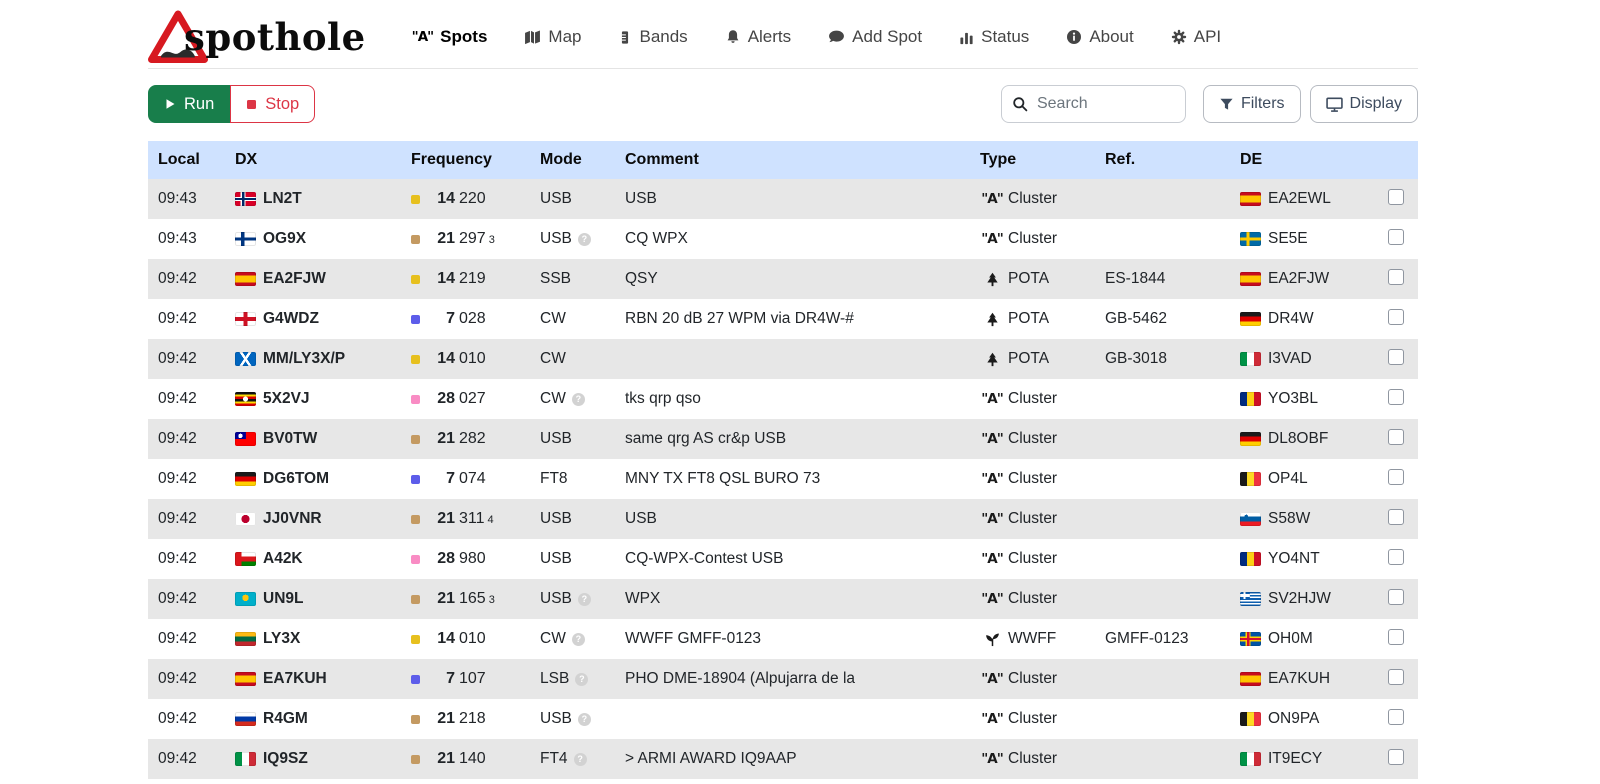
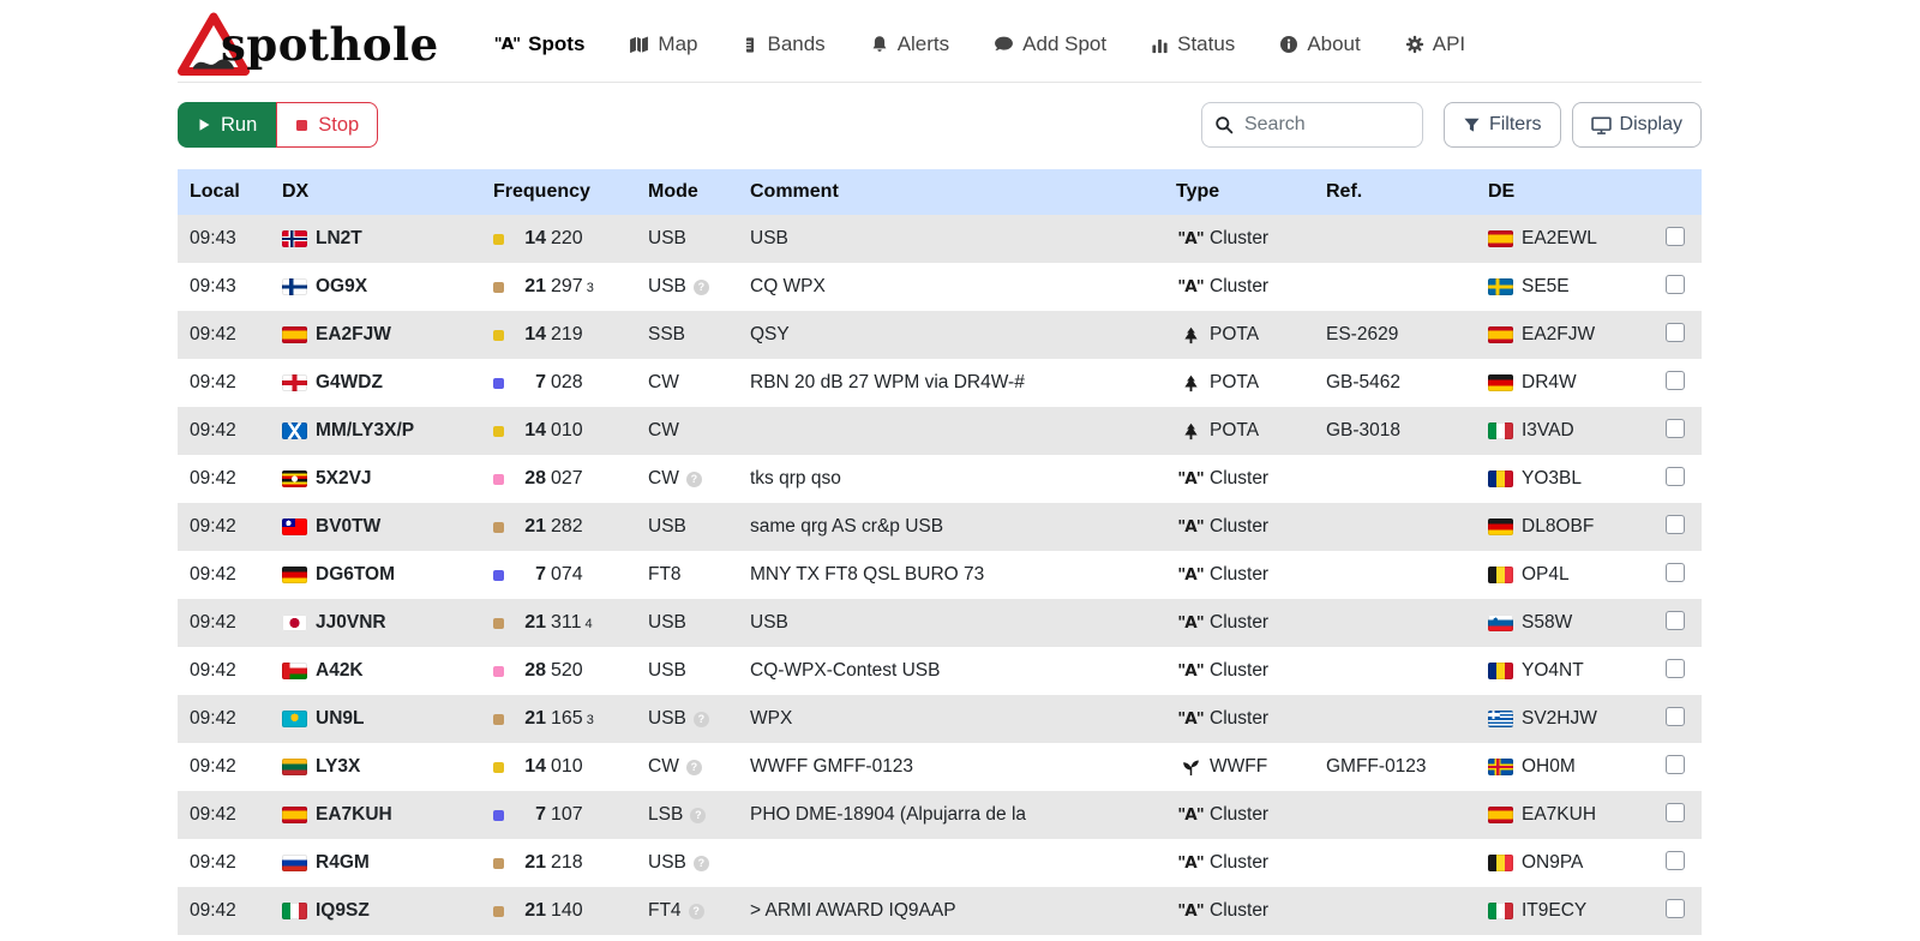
  spothole
  "A"
  Spots
  Map
  Bands
  Alerts
  Add Spot
  Status
  About
  API
  Run
  Stop
  Search
  Filters
  Display
  Local
  DX
  Frequency
  Mode
  Comment
  Type
  Ref.
  DE
  09:43
  LN2T
  14
  220
  USB
  USB
  "A"
  Cluster
  EA2EWL
  09:43
  OG9X
  21
  297
  3
  USB ?
  CQ WPX
  "A"
  Cluster
  SE5E
  09:42
  EA2FJW
  14
  219
  SSB
  QSY
  POTA
- ES-1844
+ ES-2629
  EA2FJW
  09:42
  G4WDZ
  7
  028
  CW
  RBN 20 dB 27 WPM via DR4W-#
  POTA
  GB-5462
  DR4W
  09:42
  MM/LY3X/P
  14
  010
  CW
  POTA
  GB-3018
  I3VAD
  09:42
  5X2VJ
  28
  027
  CW ?
  tks qrp qso
  "A"
  Cluster
  YO3BL
  09:42
  BV0TW
  21
  282
  USB
  same qrg AS cr&p USB
  "A"
  Cluster
  DL8OBF
  09:42
  DG6TOM
  7
  074
  FT8
  MNY TX FT8 QSL BURO 73
  "A"
  Cluster
  OP4L
  09:42
  JJ0VNR
  21
  311
  4
  USB
  USB
  "A"
  Cluster
  S58W
  09:42
  A42K
  28
- 980
+ 520
  USB
  CQ-WPX-Contest USB
  "A"
  Cluster
  YO4NT
  09:42
  UN9L
  21
  165
  3
  USB ?
  WPX
  "A"
  Cluster
  SV2HJW
  09:42
  LY3X
  14
  010
  CW ?
  WWFF GMFF-0123
  WWFF
  GMFF-0123
  OH0M
  09:42
  EA7KUH
  7
  107
  LSB ?
  PHO DME-18904 (Alpujarra de la
  "A"
  Cluster
  EA7KUH
  09:42
  R4GM
  21
  218
  USB ?
  "A"
  Cluster
  ON9PA
  09:42
  IQ9SZ
  21
  140
  FT4 ?
  > ARMI AWARD IQ9AAP
  "A"
  Cluster
  IT9ECY
